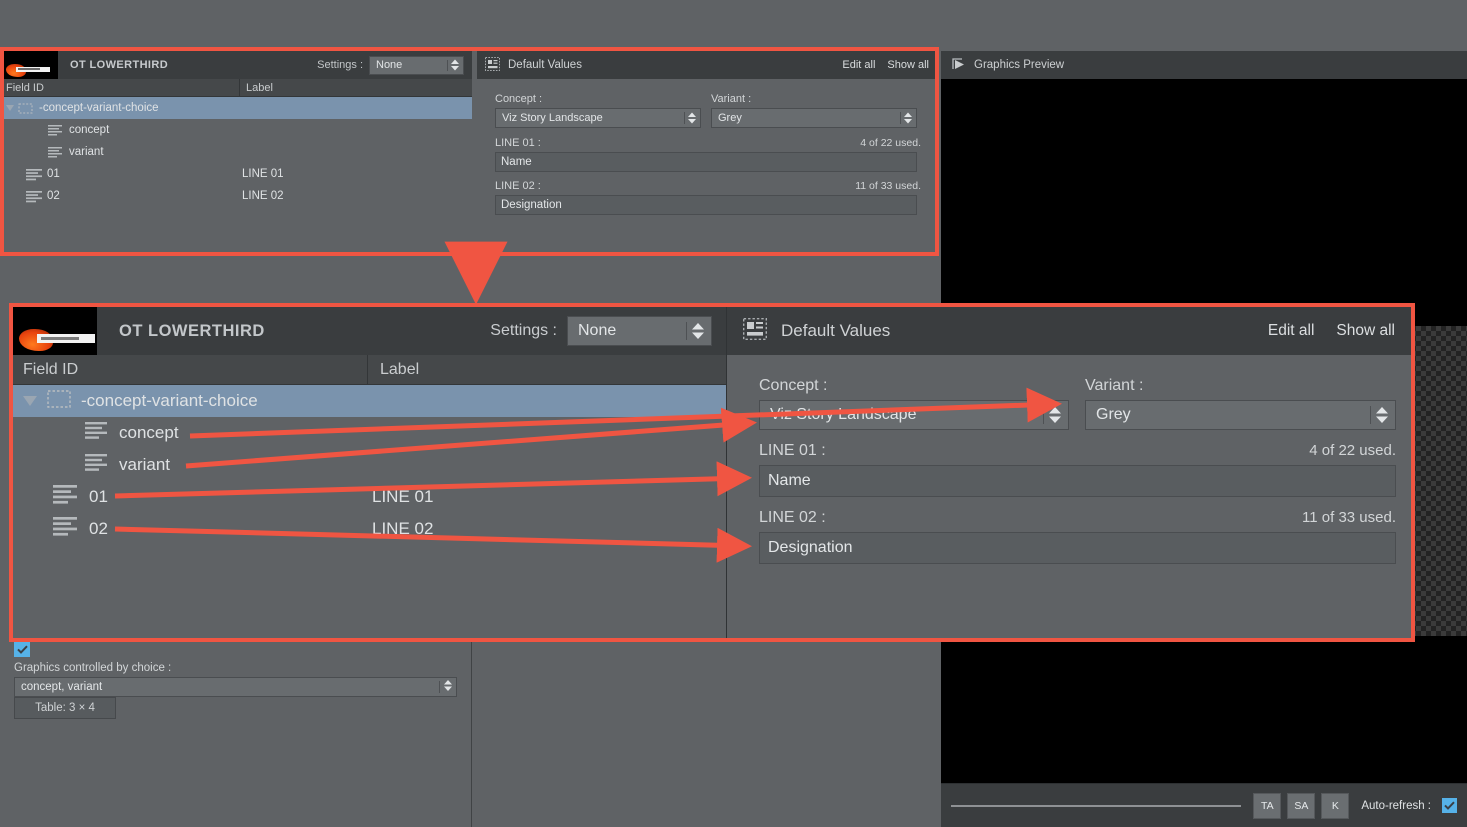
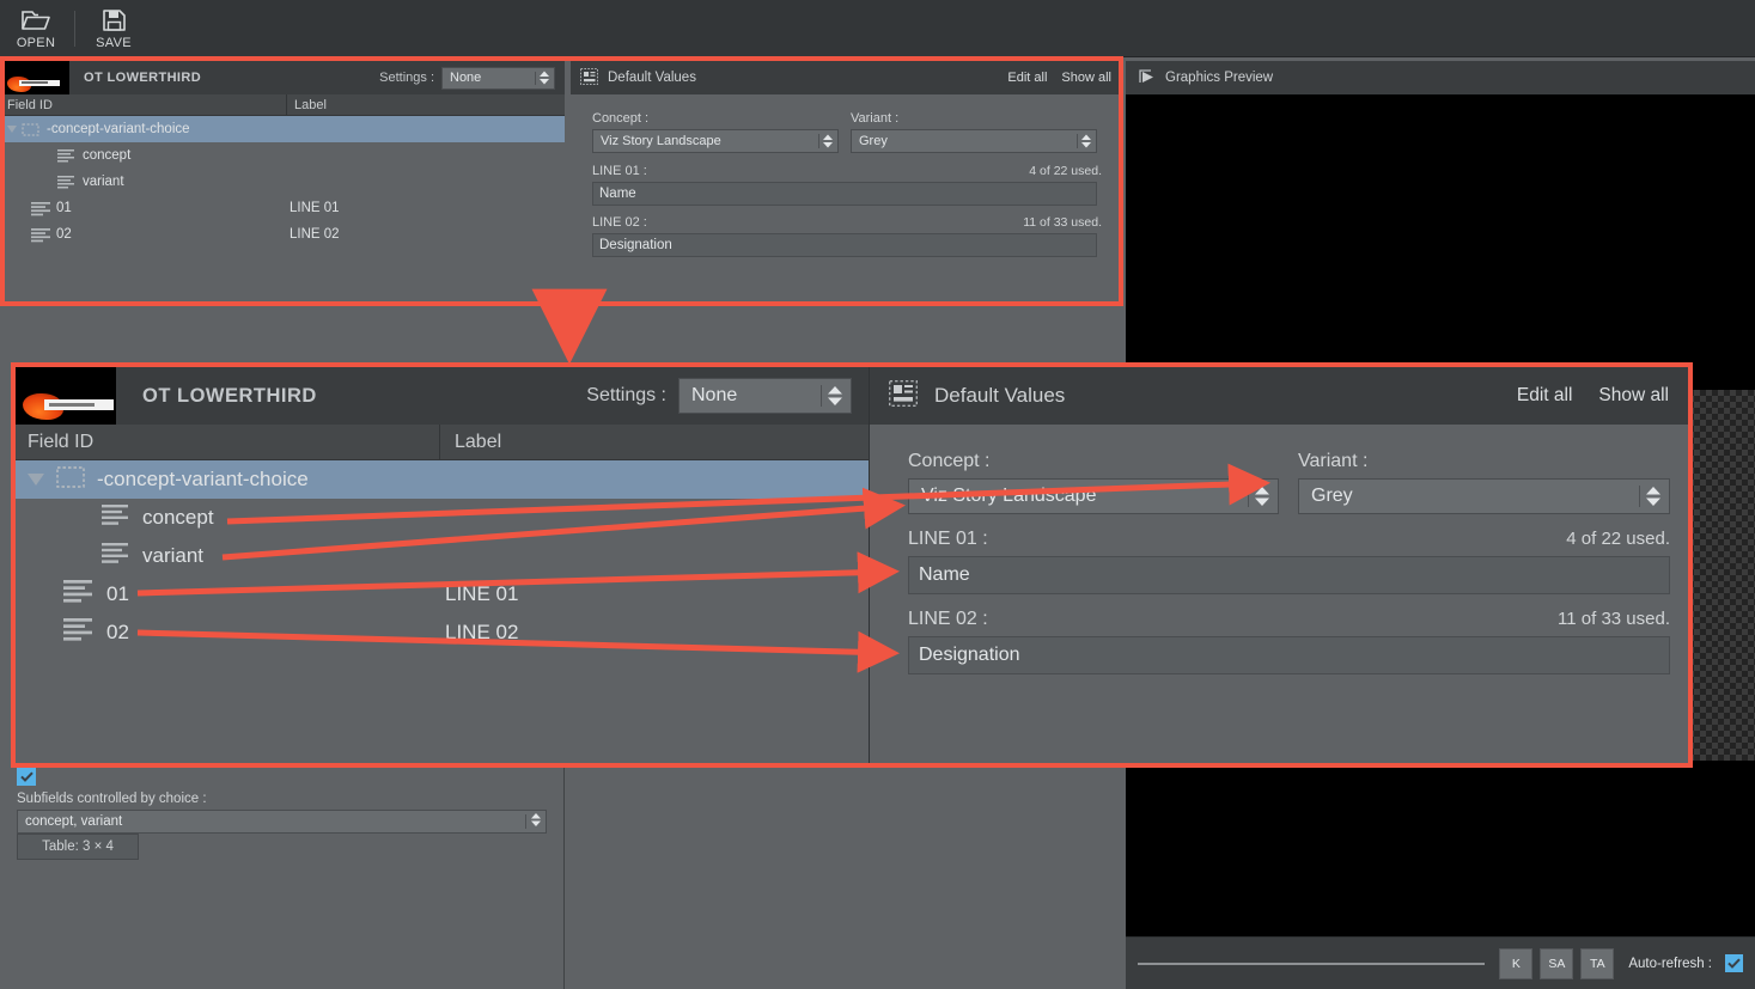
+ OPEN
+ SAVE
  OT LOWERTHIRD
  Settings :
  None
  Field ID
  Label
  -concept-variant-choice
  concept
  variant
  01
  LINE 01
  02
  LINE 02
  Default Values
  Edit all
  Show all
  Concept :
  Viz Story Landscape
  Variant :
  Grey
  LINE 01 :
  4 of 22 used.
  Name
  LINE 02 :
  11 of 33 used.
  Designation
- Graphics controlled by choice :
+ Subfields controlled by choice :
  concept, variant
  Table: 3 × 4
  Graphics Preview
- TA
+ K
  SA
- K
+ TA
  Auto-refresh :
  OT LOWERTHIRD
  Settings :
  None
  Field ID
  Label
  -concept-variant-choice
  concept
  variant
  01
  LINE 01
  02
  LINE 02
  Default Values
  Edit all
  Show all
  Concept :
  Variant :
  Grey
  LINE 01 :
  4 of 22 used.
  Name
  LINE 02 :
  11 of 33 used.
  Designation
